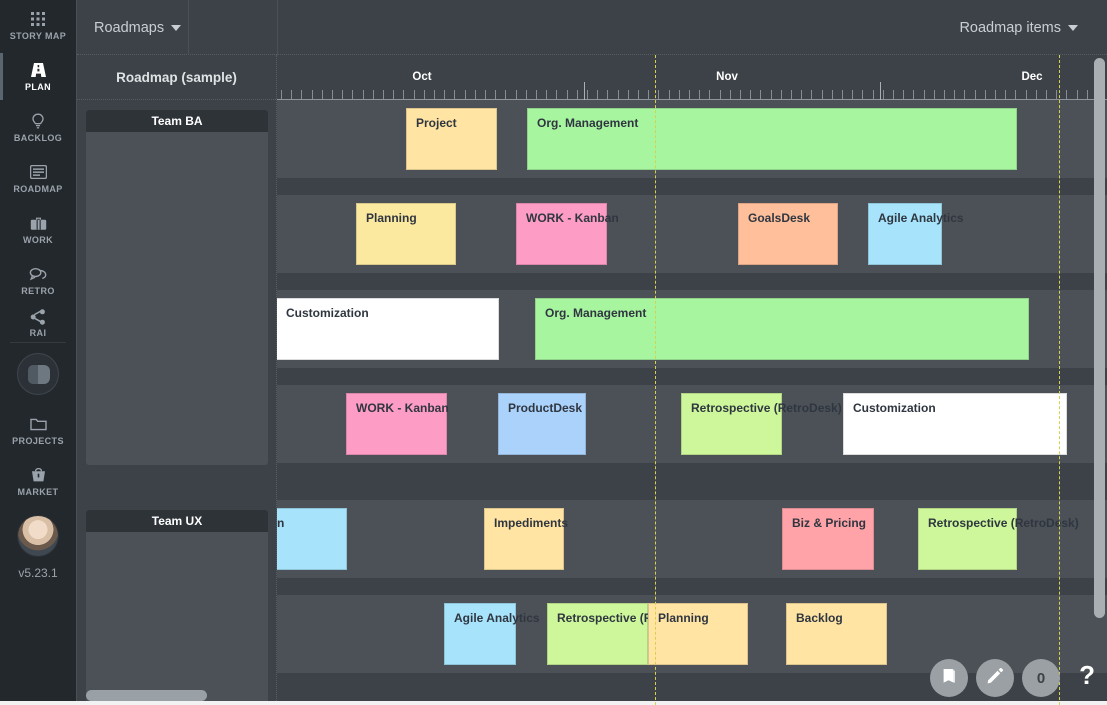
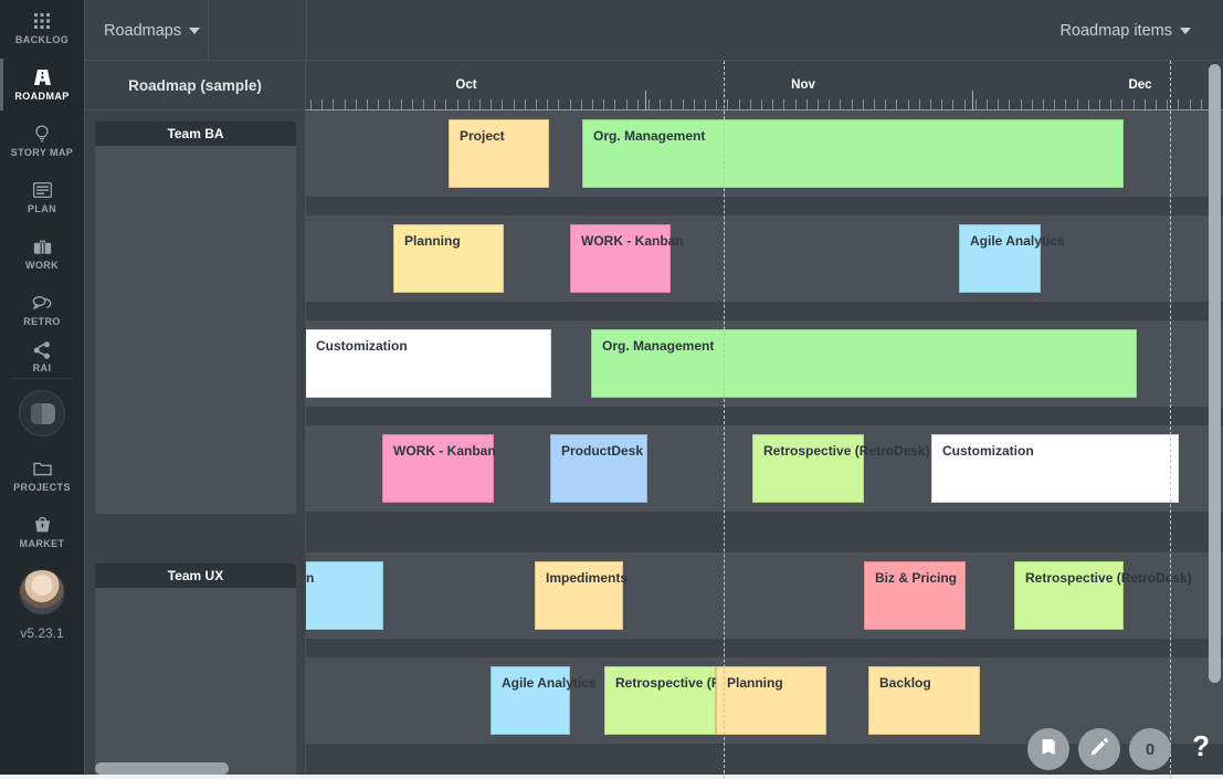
- STORY MAP
+ BACKLOG
- PLAN
+ ROADMAP
- BACKLOG
+ STORY MAP
- ROADMAP
+ PLAN
  WORK
  RETRO
  RAI
  PROJECTS
  MARKET
  v5.23.1
  Roadmaps
  Roadmap items
  Roadmap (sample)
  Team BA
  Team UX
  Oct
  Nov
  Dec
  Project
  Org. Management
  Planning
  WORK - Kanban
- GoalsDesk
  Agile Analytics
  Customization
  Org. Management
  WORK - Kanban
  ProductDesk
  Retrospective (RetroDesk)
  Customization
  Impediments
  Biz & Pricing
  Retrospective (RetroDesk)
  Agile Analytics
  Retrospective (
  Planning
  Backlog
  0
  ?
